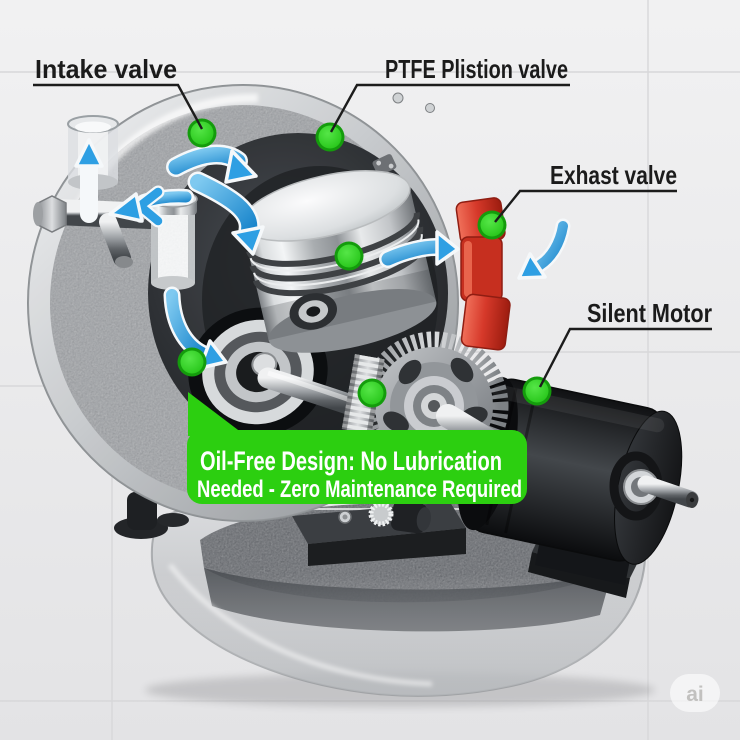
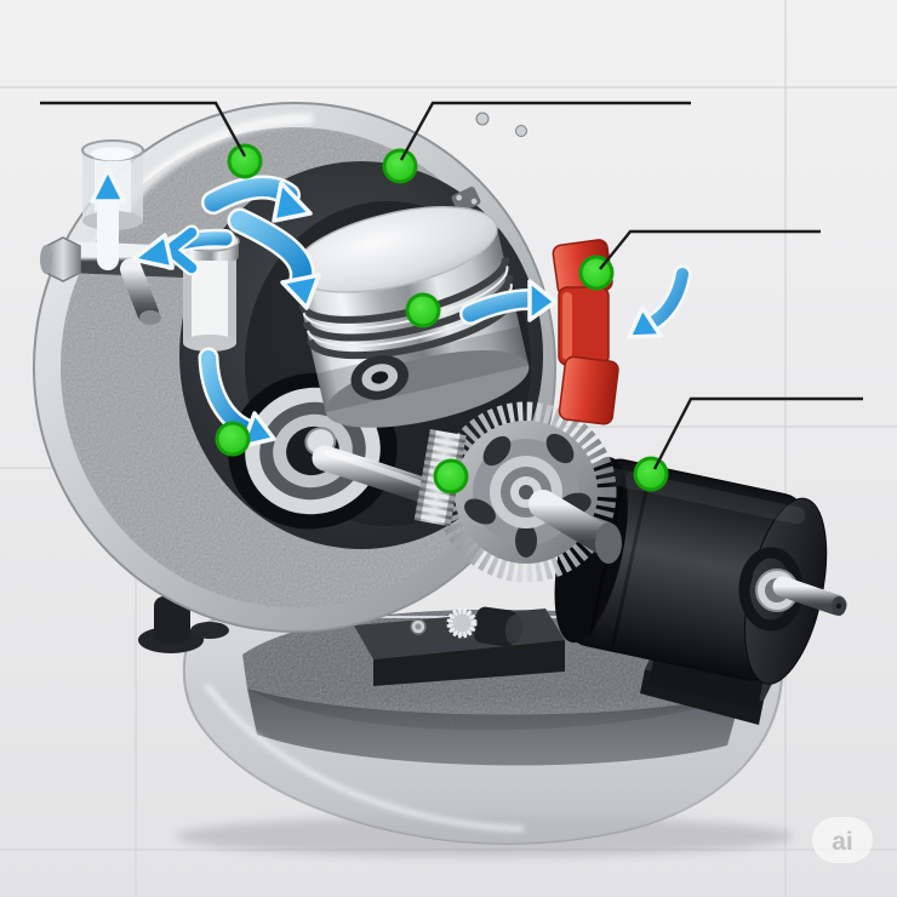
- Intake valve
- PTFE Plistion valve
- Exhast valve
- Silent Motor
- Oil-Free Design: No Lubrication
- Needed - Zero Maintenance Required
  ai
